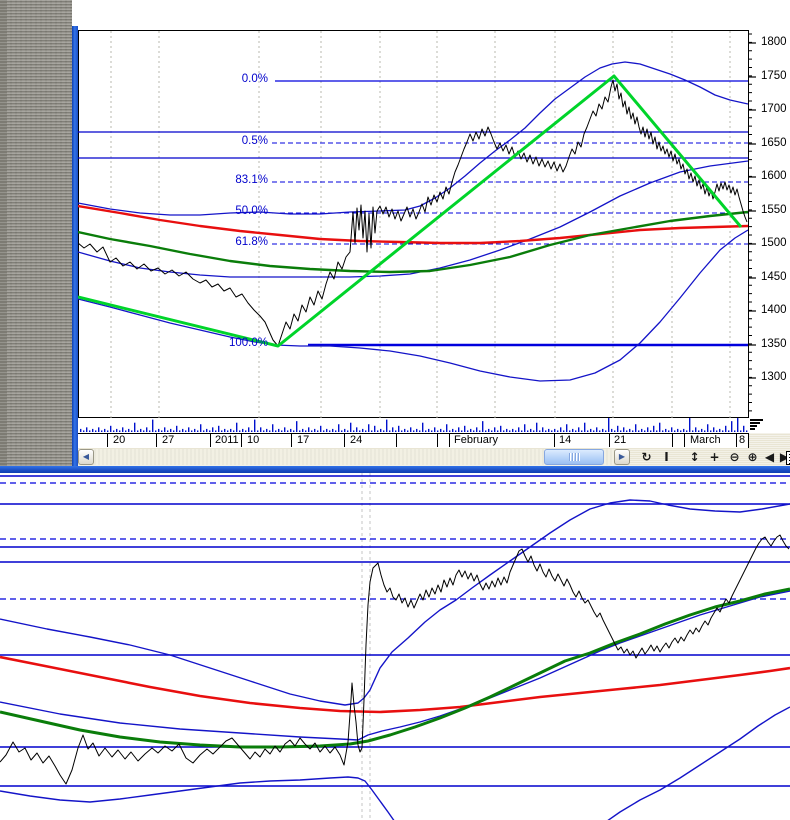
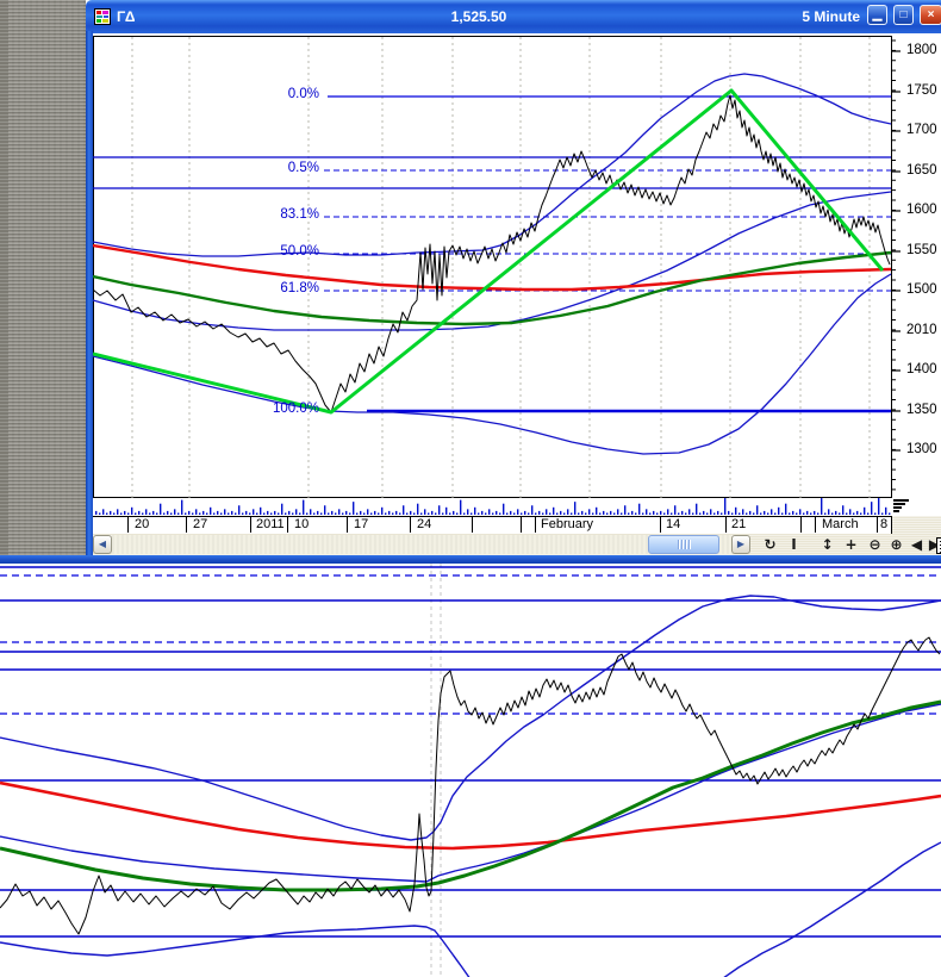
+ ΓΔ
+ 1,525.50
+ 5 Minute
+ ▁
+ □
+ ×
  ◀
  ▶
  ↻
  I
  ↕
  +
  ⊖
  ⊕
  ◀
  ▶
  0.0%
  0.5%
  83.1%
  50.0%
  61.8%
  100.0%
  1800
  1750
  1700
  1650
  1600
  1550
  1500
- 1450
+ 2010
  1400
  1350
  1300
  20
  27
  2011
  10
  17
  24
  February
  14
  21
  March
  8
